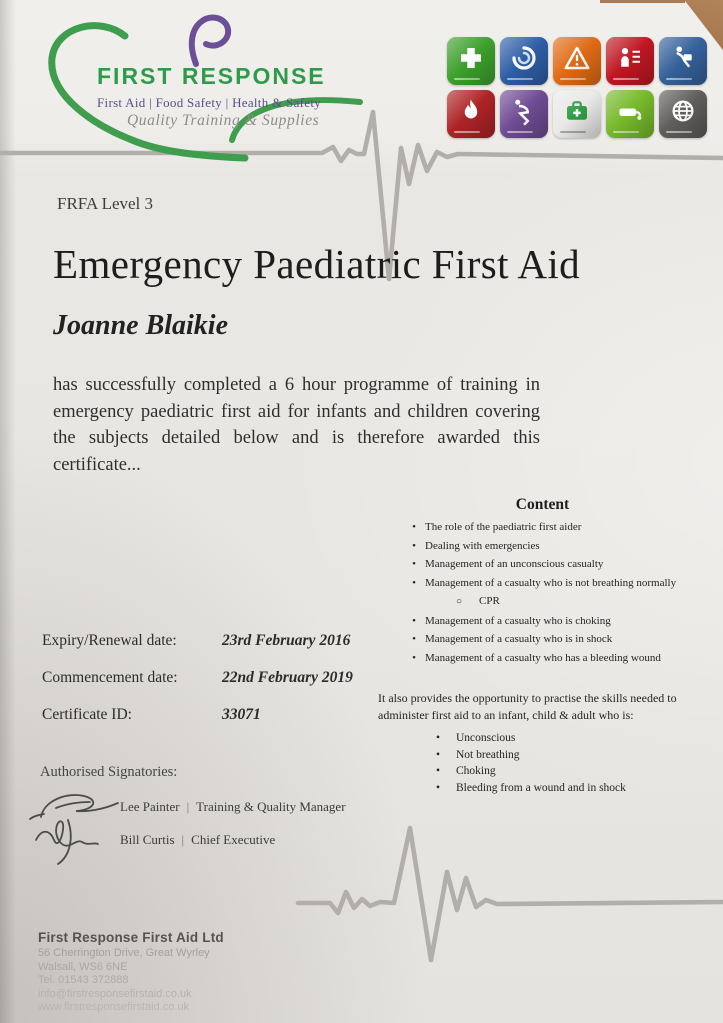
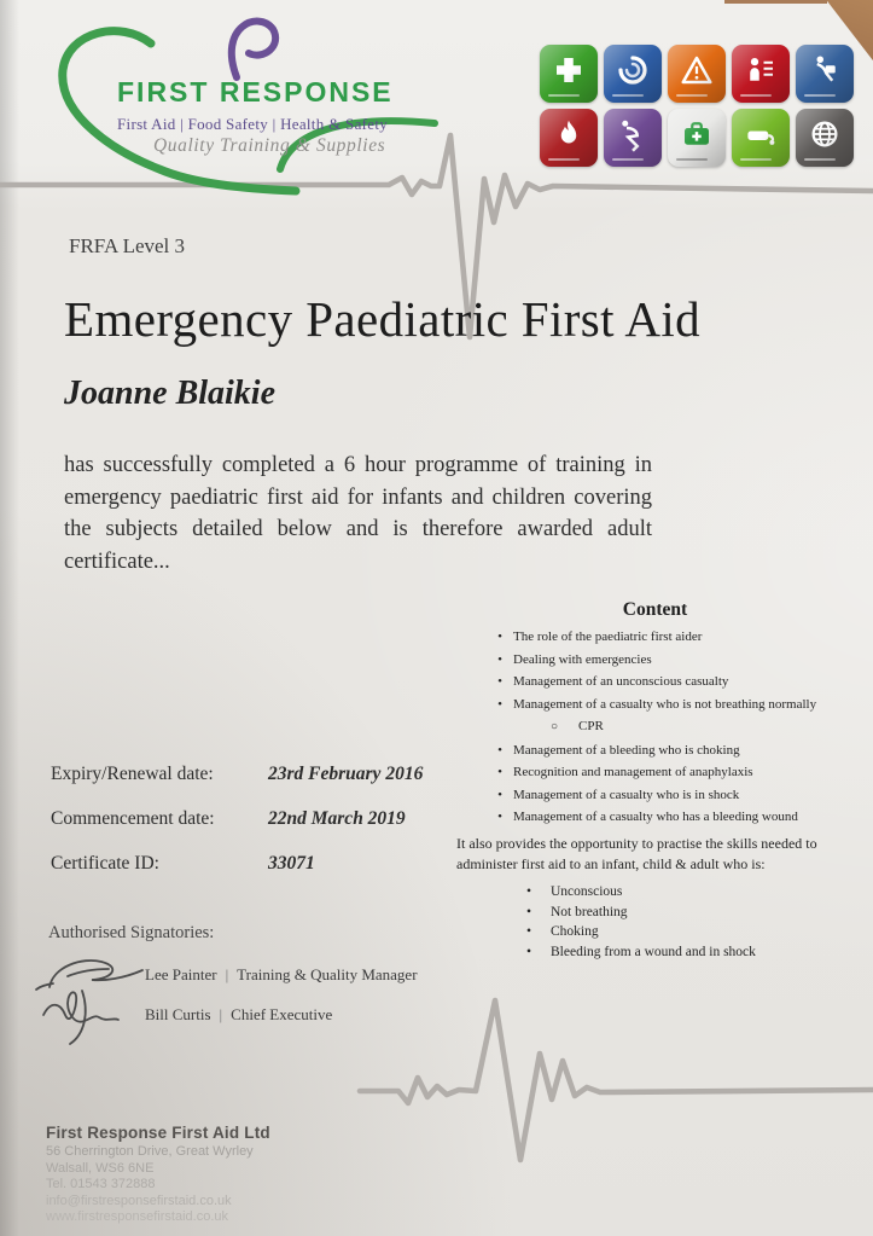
  FIRST RESPONSE
  First Aid | Food Safety | Health & Safety
  Quality Training & Supplies
  FRFA Level 3
  Emergency Paediatric First Aid
  Joanne Blaikie
- has successfully completed a 6 hour programme of training in emergency paediatric first aid for infants and children covering the subjects detailed below and is therefore awarded this certificate...
+ has successfully completed a 6 hour programme of training in emergency paediatric first aid for infants and children covering the subjects detailed below and is therefore awarded adult certificate...
  Content
  The role of the paediatric first aider
  Dealing with emergencies
  Management of an unconscious casualty
  Management of a casualty who is not breathing normally
  CPR
- Management of a casualty who is choking
+ Management of a bleeding who is choking
+ Recognition and management of anaphylaxis
  Management of a casualty who is in shock
  Management of a casualty who has a bleeding wound
  It also provides the opportunity to practise the skills needed to administer first aid to an infant, child & adult who is:
  Unconscious
  Not breathing
  Choking
  Bleeding from a wound and in shock
  Expiry/Renewal date:
  23rd February 2016
  Commencement date:
- 22nd February 2019
+ 22nd March 2019
  Certificate ID:
  33071
  Authorised Signatories:
  Lee Painter | Training & Quality Manager
  Bill Curtis | Chief Executive
  First Response First Aid Ltd
  56 Cherrington Drive, Great Wyrley
  Walsall, WS6 6NE
  Tel. 01543 372888
  info@firstresponsefirstaid.co.uk
  www.firstresponsefirstaid.co.uk
